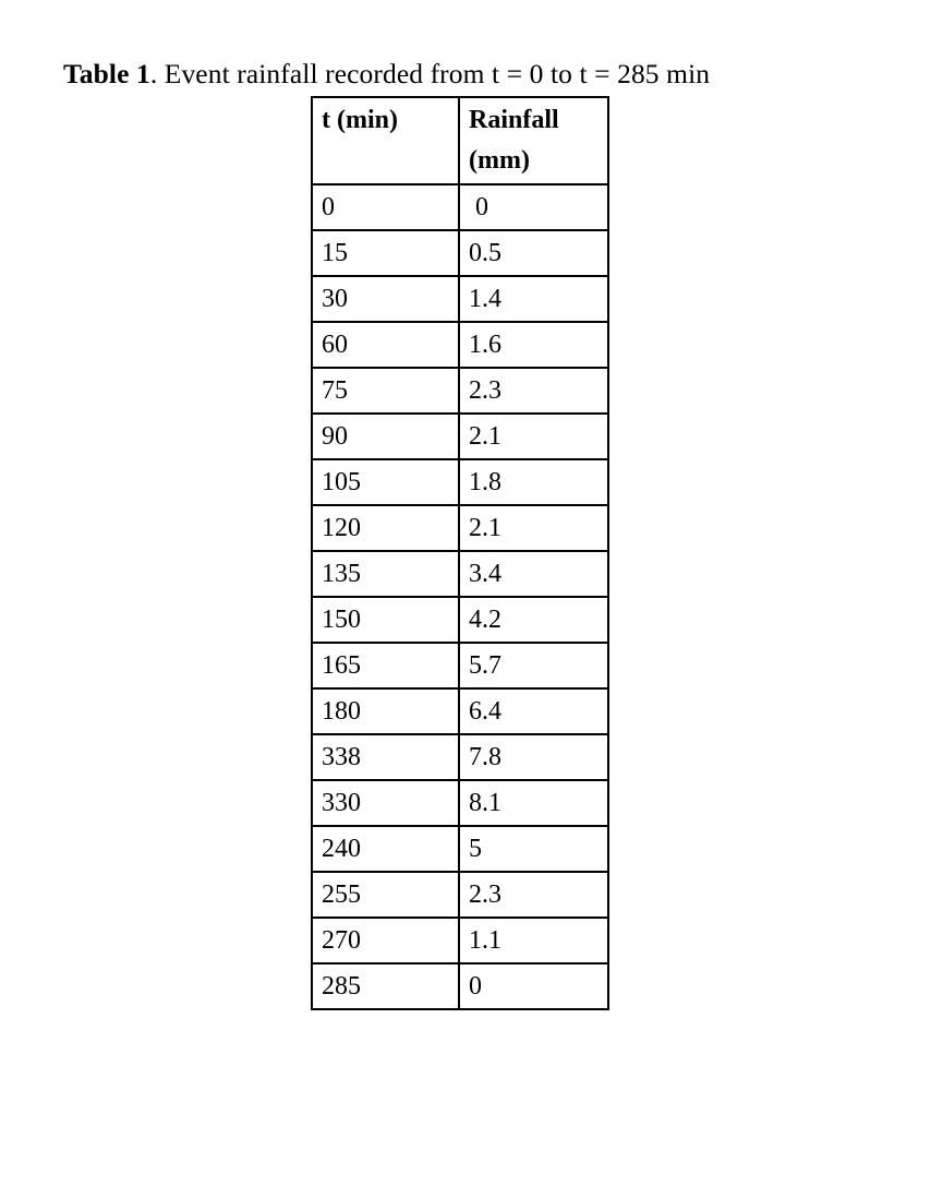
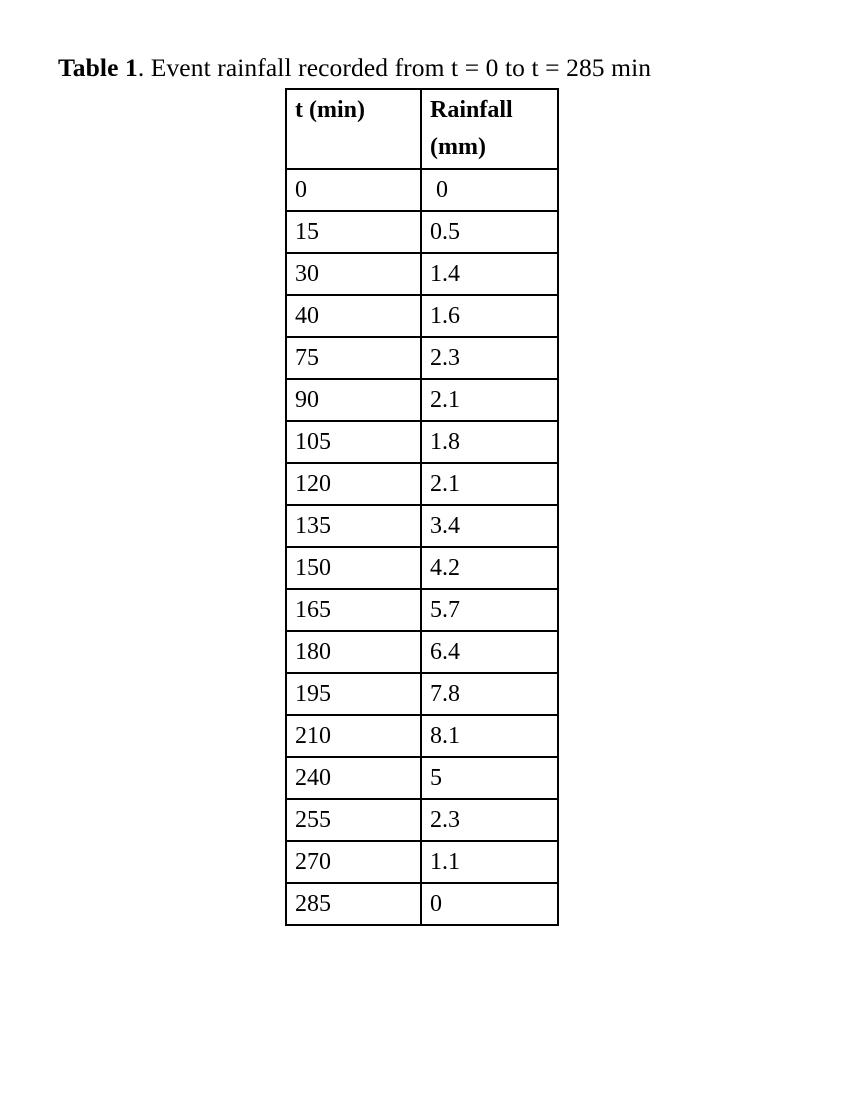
  Table 1. Event rainfall recorded from t = 0 to t = 285 min
  t (min)	Rainfall (mm)
  0	0
  15	0.5
  30	1.4
- 60	1.6
+ 40	1.6
  75	2.3
  90	2.1
  105	1.8
  120	2.1
  135	3.4
  150	4.2
  165	5.7
  180	6.4
- 338	7.8
+ 195	7.8
- 330	8.1
+ 210	8.1
  240	5
  255	2.3
  270	1.1
  285	0
